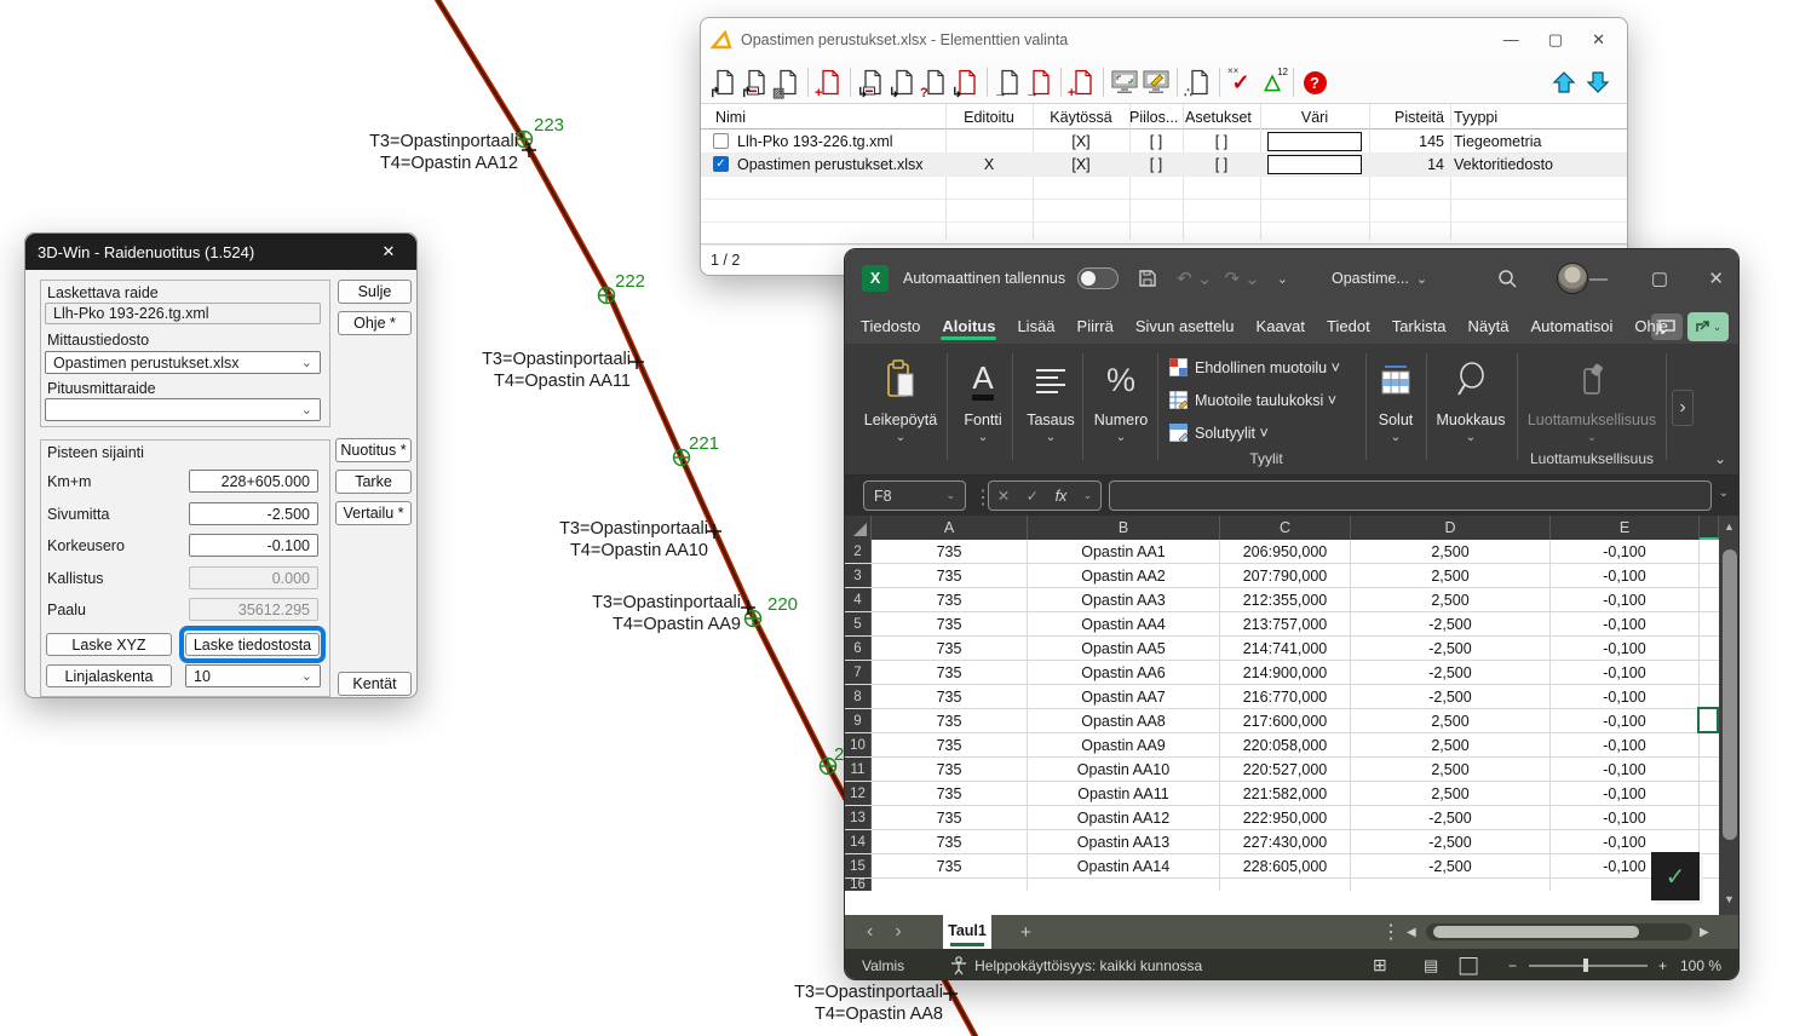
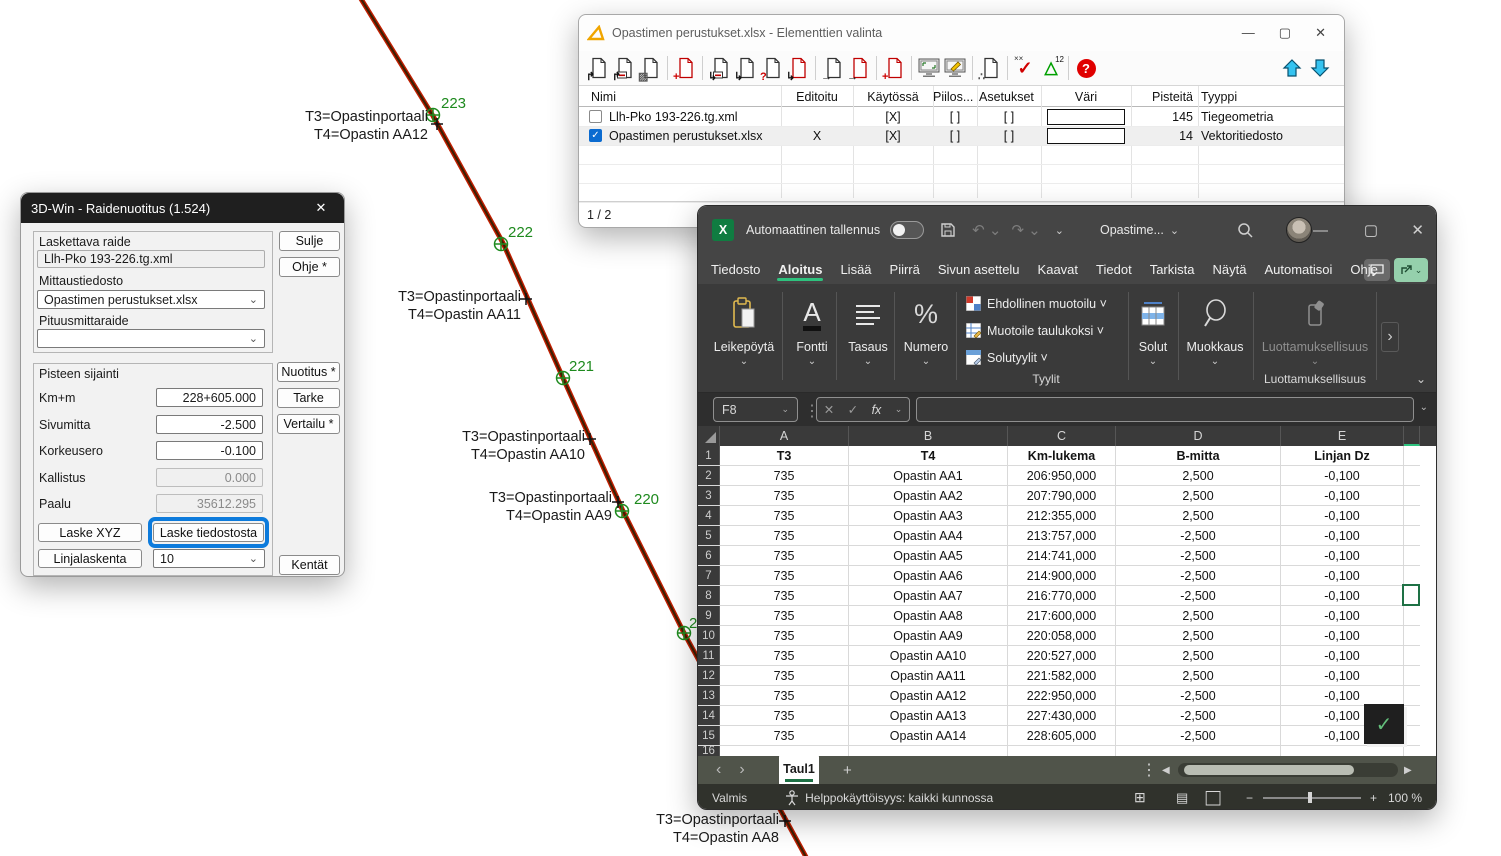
  223
  222
  221
  220
  2
  T3=Opastinportaali
  T4=Opastin AA12
  T3=Opastinportaali
  T4=Opastin AA11
  T3=Opastinportaali
  T4=Opastin AA10
  T3=Opastinportaali
  T4=Opastin AA9
  T3=Opastinportaali
  T4=Opastin AA8
  3D-Win - Raidenuotitus (1.524)
  ✕
  Laskettava raide
  Llh-Pko 193-226.tg.xml
  Mittaustiedosto
  Opastimen perustukset.xlsx
  ⌄
  Pituusmittaraide
  ⌄
  Sulje
  Ohje *
  Pisteen sijainti
  Km+m
  228+605.000
  Sivumitta
  -2.500
  Korkeusero
  -0.100
  Kallistus
  0.000
  Paalu
  35612.295
  Laske XYZ
  Laske tiedostosta
  Linjalaskenta
  10
  ⌄
  Nuotitus *
  Tarke
  Vertailu *
  Kentät
  Opastimen perustukset.xlsx - Elementtien valinta
  —
  ▢
  ✕
  ↱
  ↱
  ▨
  +
  ↳
  ↳
  ?
  ↳
  →
  →
  +
  ∴
  ✓
  ××
  △
  12
  ?
  Nimi
  Editoitu
  Käytössä
  Piilos...
  Asetukset
  Väri
  Pisteitä
  Tyyppi
  Llh-Pko 193-226.tg.xml
  [X]
  [ ]
  [ ]
  145
  Tiegeometria
  ✓
  Opastimen perustukset.xlsx
  X
  [X]
  [ ]
  [ ]
  14
  Vektoritiedosto
  1 / 2
  X
  Automaattinen tallennus
  ↶ ⌄
  ↷ ⌄
  ⌄
  Opastime...
  ⌄
  —
  ▢
  ✕
  ⌄
  Tiedosto
  Aloitus
  Lisää
  Piirrä
  Sivun asettelu
  Kaavat
  Tiedot
  Tarkista
  Näytä
  Automatisoi
  Ohje
  Leikepöytä
  ⌄
  A
  Fontti
  ⌄
  Tasaus
  ⌄
  %
  Numero
  ⌄
  Ehdollinen muotoilu ˅
  Muotoile taulukoksi ˅
  Solutyylit ˅
  Tyylit
  Solut
  ⌄
  Muokkaus
  ⌄
  Luottamuksellisuus
  ⌄
  Luottamuksellisuus
  ›
  ⌄
  F8
  ⌄
  ⋮
  ✕
  ✓
  fx
  ⌄
  ⌄
  A
  B
  C
  D
  E
+ 1
+ T3
+ T4
+ Km-lukema
+ B-mitta
+ Linjan Dz
  2
  735
  Opastin AA1
  206:950,000
  2,500
  -0,100
  3
  735
  Opastin AA2
  207:790,000
  2,500
  -0,100
  4
  735
  Opastin AA3
  212:355,000
  2,500
  -0,100
  5
  735
  Opastin AA4
  213:757,000
  -2,500
  -0,100
  6
  735
  Opastin AA5
  214:741,000
  -2,500
  -0,100
  7
  735
  Opastin AA6
  214:900,000
  -2,500
  -0,100
  8
  735
  Opastin AA7
  216:770,000
  -2,500
  -0,100
  9
  735
  Opastin AA8
  217:600,000
  2,500
  -0,100
  10
  735
  Opastin AA9
  220:058,000
  2,500
  -0,100
  11
  735
  Opastin AA10
  220:527,000
  2,500
  -0,100
  12
  735
  Opastin AA11
  221:582,000
  2,500
  -0,100
  13
  735
  Opastin AA12
  222:950,000
  -2,500
  -0,100
  14
  735
  Opastin AA13
  227:430,000
  -2,500
  -0,100
  15
  735
  Opastin AA14
  228:605,000
  -2,500
  -0,100
  16
  ✓
- ▲
- ▼
  ‹
  ›
  Taul1
  +
  ⋮
  ◀
  ▶
  Valmis
  Helppokäyttöisyys: kaikki kunnossa
  ⊞
  ▤
  −
  +
  100 %
